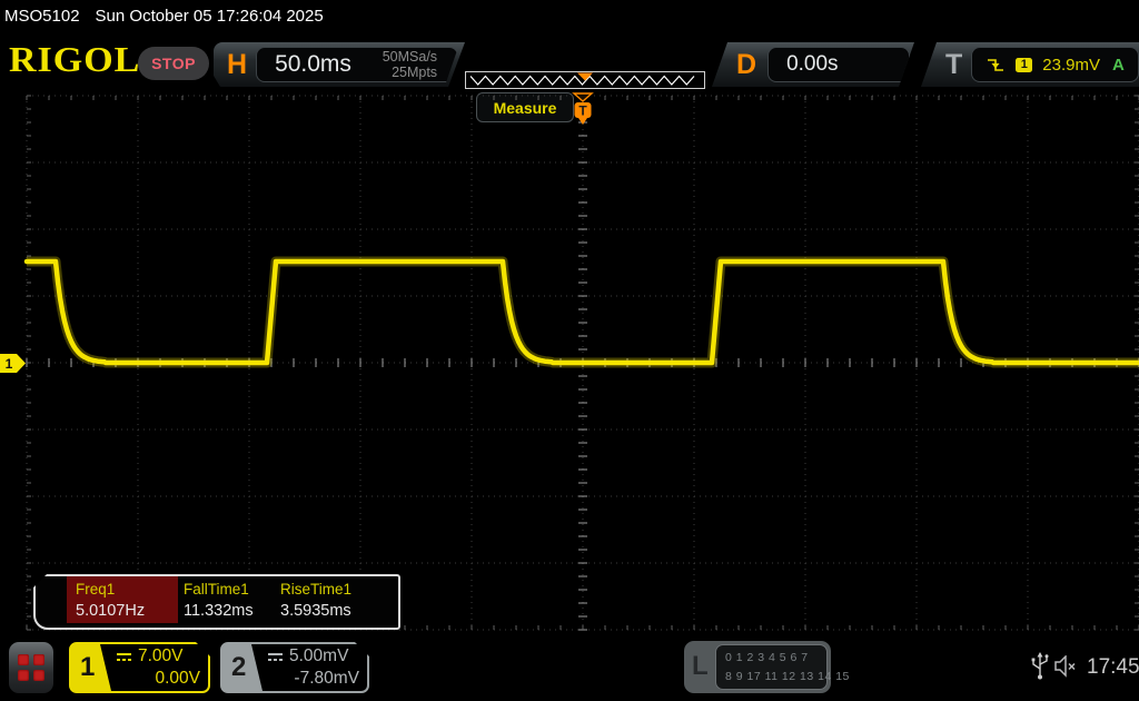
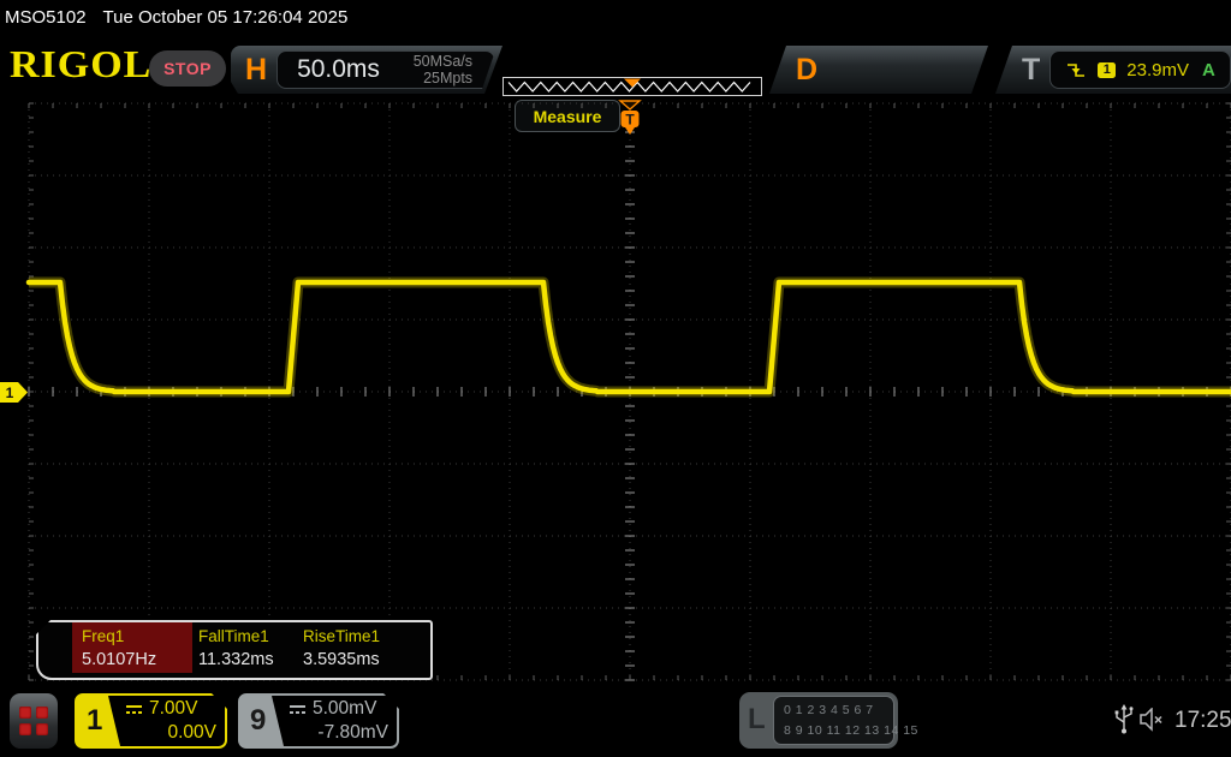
  MSO5102
- Sun October 05 17:26:04 2025
+ Tue October 05 17:26:04 2025
  RIGOL
  STOP
  H
  50.0ms
  50MSa/s
  25Mpts
  Measure
  D
- 0.00s
  T
  1
  23.9mV
  A
  T
  1
  Freq1
  5.0107Hz
  FallTime1
  11.332ms
  RiseTime1
  3.5935ms
  1
  7.00V
  0.00V
- 2
+ 9
  5.00mV
  -7.80mV
  L
  0 1 2 3 4 5 6 7
- 8 9 17 11 12 13 14 15
+ 8 9 10 11 12 13 14 15
- 17:45
+ 17:25
